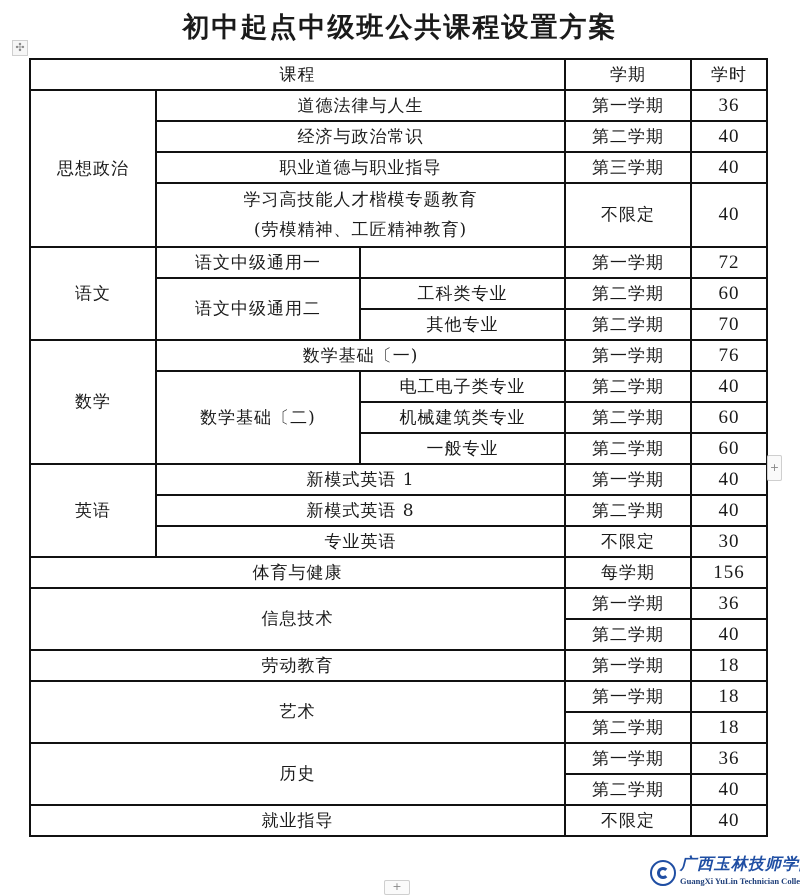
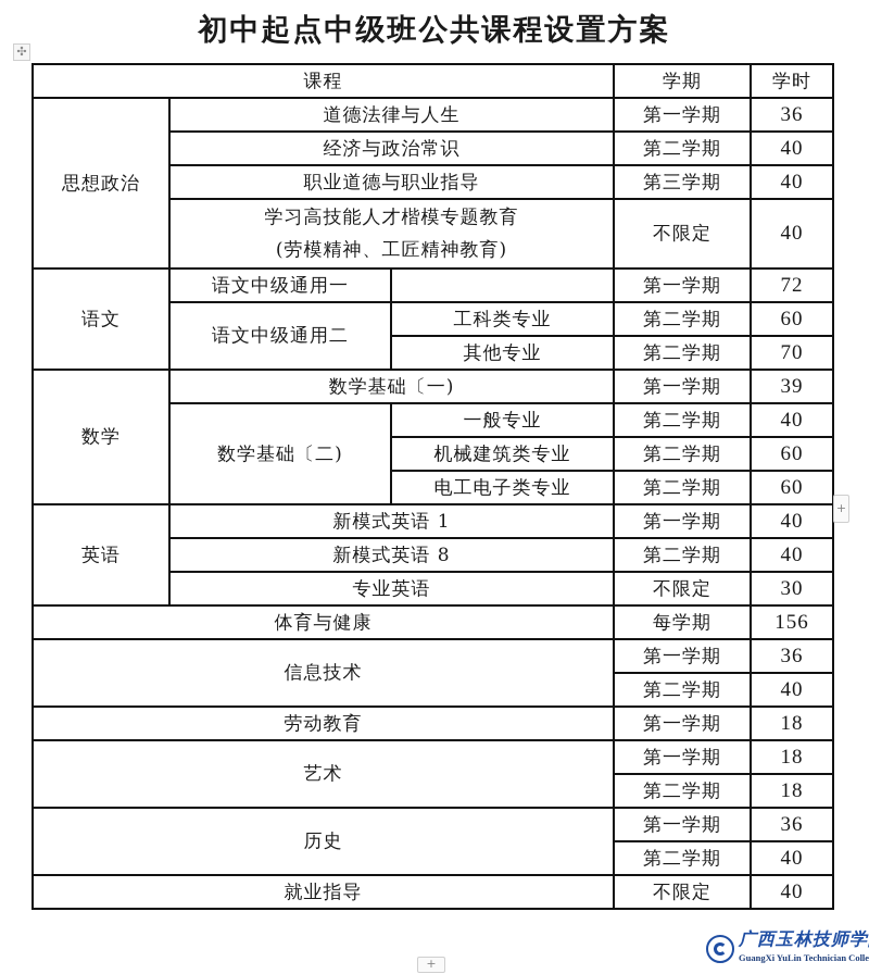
  初中起点中级班公共课程设置方案
  ✣
  课程	学期	学时
  思想政治	道德法律与人生	第一学期	36
  经济与政治常识	第二学期	40
  职业道德与职业指导	第三学期	40
  学习高技能人才楷模专题教育 (劳模精神、工匠精神教育)	不限定	40
  语文	语文中级通用一		第一学期	72
  语文中级通用二	工科类专业	第二学期	60
  其他专业	第二学期	70
- 数学	数学基础〔一)	第一学期	76
+ 数学	数学基础〔一)	第一学期	39
- 数学基础〔二)	电工电子类专业	第二学期	40
+ 数学基础〔二)	一般专业	第二学期	40
  机械建筑类专业	第二学期	60
- 一般专业	第二学期	60
+ 电工电子类专业	第二学期	60
  英语	新模式英语 1	第一学期	40
  新模式英语 8	第二学期	40
  专业英语	不限定	30
  体育与健康	每学期	156
  信息技术	第一学期	36
  第二学期	40
  劳动教育	第一学期	18
  艺术	第一学期	18
  第二学期	18
  历史	第一学期	36
  第二学期	40
  就业指导	不限定	40
  +
  +
  广西玉林技师学
  GuangXi YuLin Technician Colle
